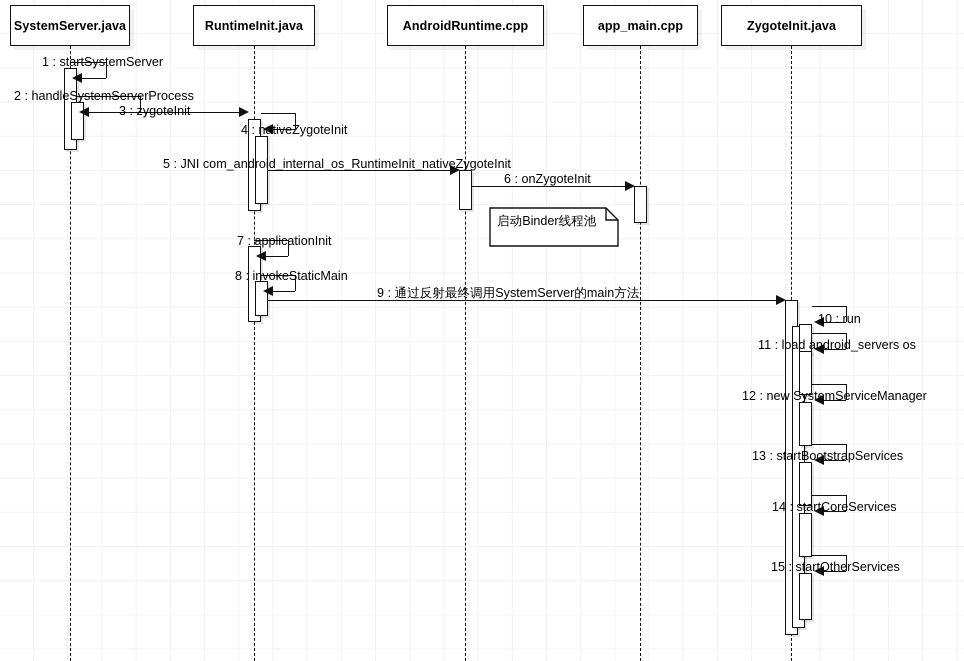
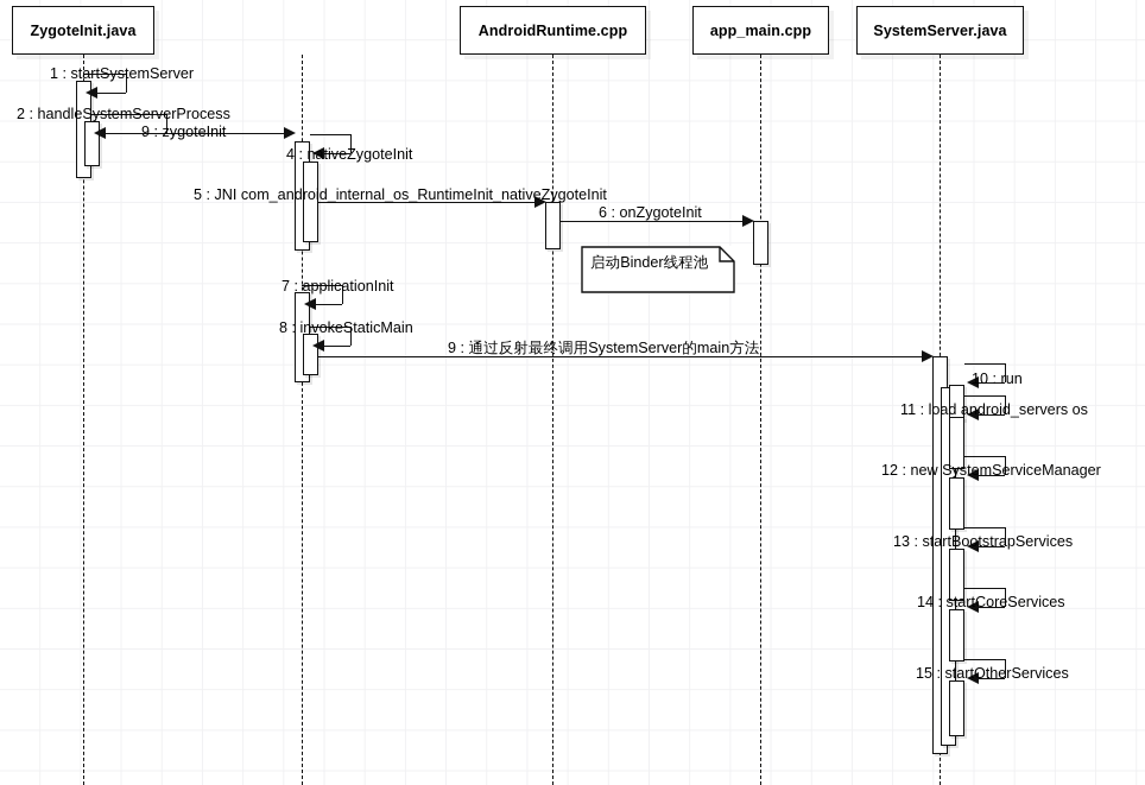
  1 : startSystemServer
  2 : handleSystemServerProcess
- 3 : zygoteInit
+ 9 : zygoteInit
  4 : nativeZygoteInit
  5 : JNI com_android_internal_os_RuntimeInit_nativeZygoteInit
  6 : onZygoteInit
  7 : applicationInit
  8 : invokeStaticMain
  9 : 通过反射最终调用SystemServer的main方法
  10 : run
  11 : load android_servers os
  12 : new SystemServiceManager
  13 : startBootstrapServices
  14 : startCoreServices
  15 : startOtherServices
  启动Binder线程池
- SystemServer.java
+ ZygoteInit.java
- RuntimeInit.java
  AndroidRuntime.cpp
  app_main.cpp
- ZygoteInit.java
+ SystemServer.java
